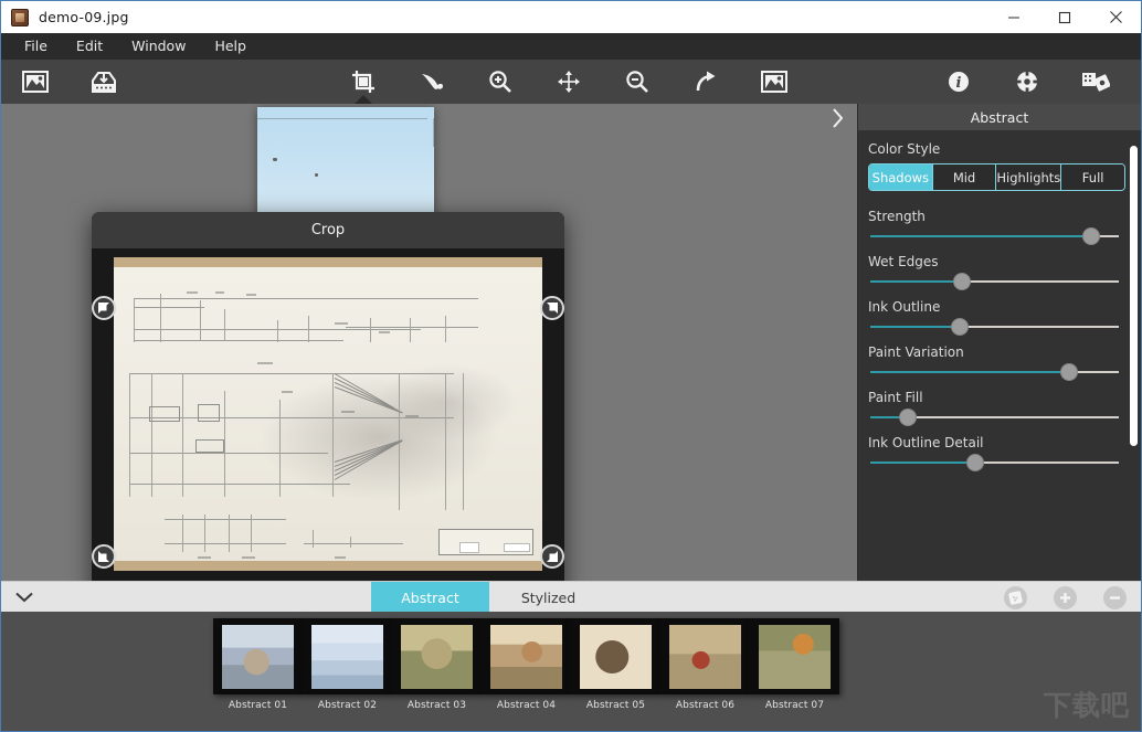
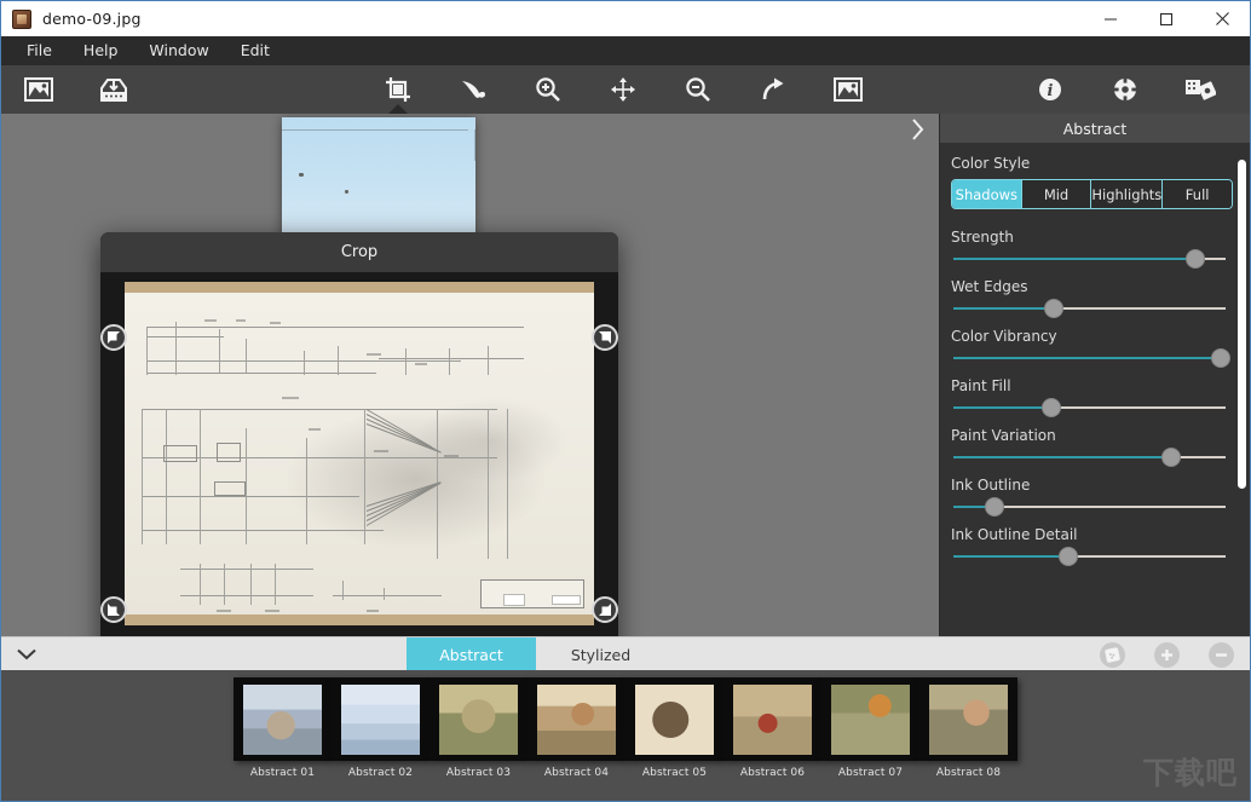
  demo-09.jpg
  File
- Edit
+ Help
  Window
- Help
+ Edit
  i
  Crop
  Abstract
  Color Style
  Shadows
  Mid
  Highlights
  Full
  Strength
  Wet Edges
+ Color Vibrancy
- Ink Outline
+ Paint Fill
  Paint Variation
- Paint Fill
+ Ink Outline
  Ink Outline Detail
  Abstract
  Stylized
  Abstract 01
  Abstract 02
  Abstract 03
  Abstract 04
  Abstract 05
  Abstract 06
  Abstract 07
+ Abstract 08
